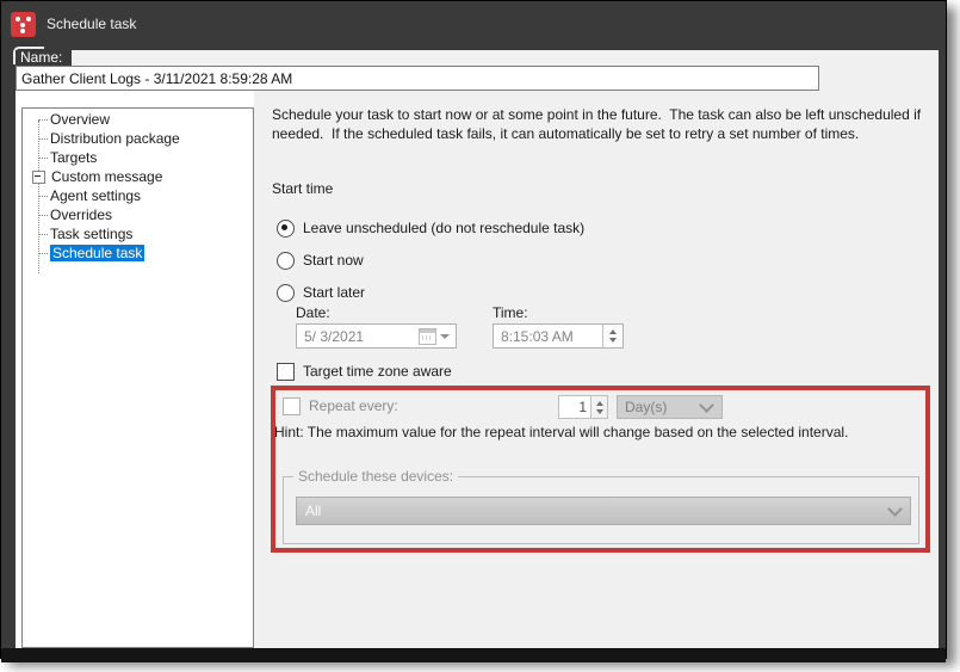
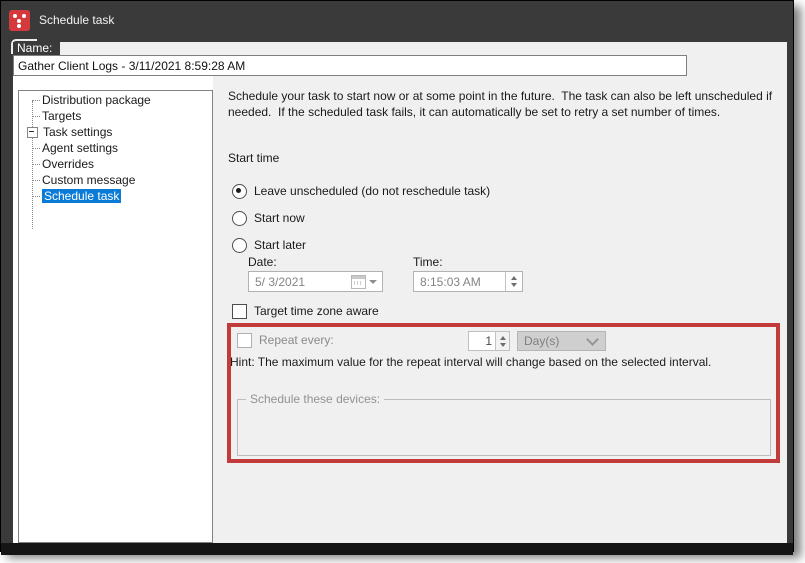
  Schedule task
  Name:
  Gather Client Logs - 3/11/2021 8:59:28 AM
- Overview
  Distribution package
  Targets
- Custom message
+ Task settings
  Agent settings
  Overrides
- Task settings
+ Custom message
  Schedule task
  Schedule your task to start now or at some point in the future. The task can also be left unscheduled if needed. If the scheduled task fails, it can automatically be set to retry a set number of times.
  Start time
  Leave unscheduled (do not reschedule task)
  Start now
  Start later
  Date:
  Time:
  5/ 3/2021
  8:15:03 AM
  Target time zone aware
  Repeat every:
  1
  Day(s)
  Hint: The maximum value for the repeat interval will change based on the selected interval.
  Schedule these devices:
- All
